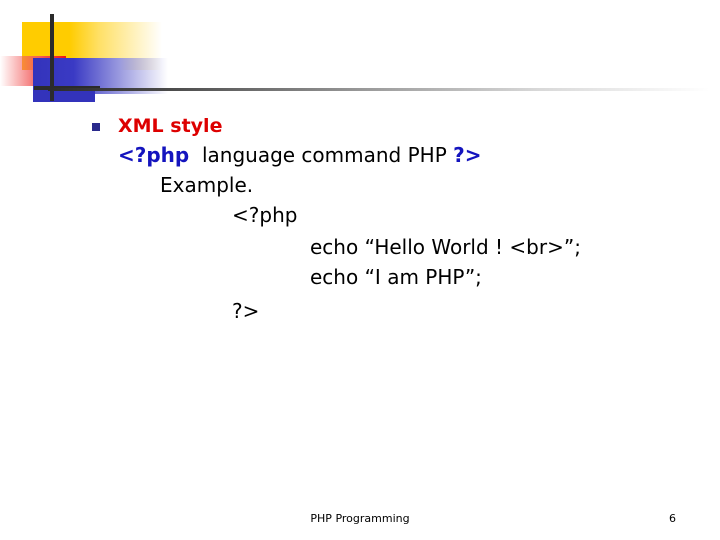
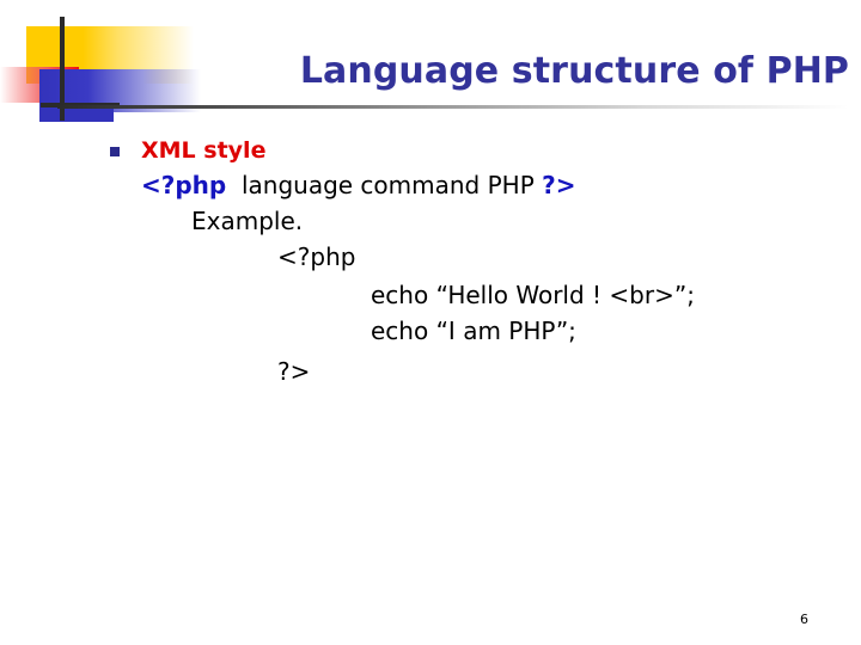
+ Language structure of PHP
  XML style
  <?php language command PHP ?>
  Example.
  <?php
  echo “Hello World ! <br>”;
  echo “I am PHP”;
  ?>
- PHP Programming
  6
